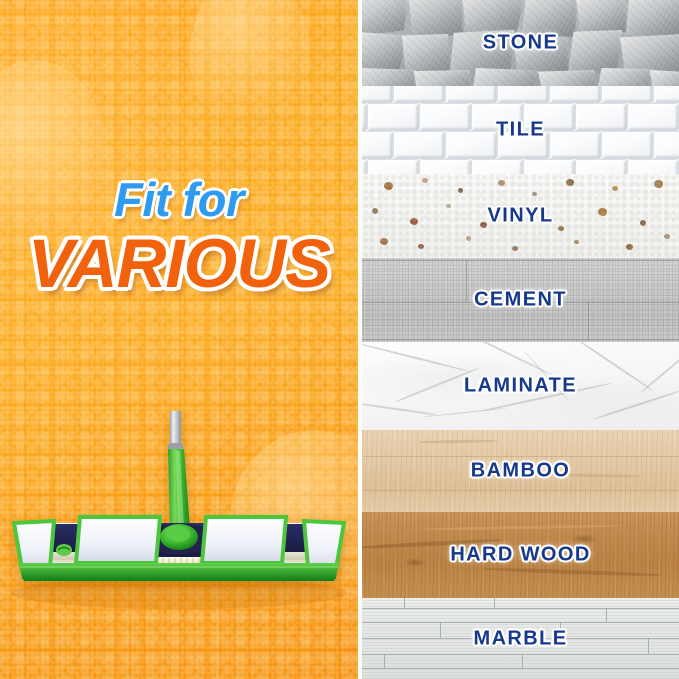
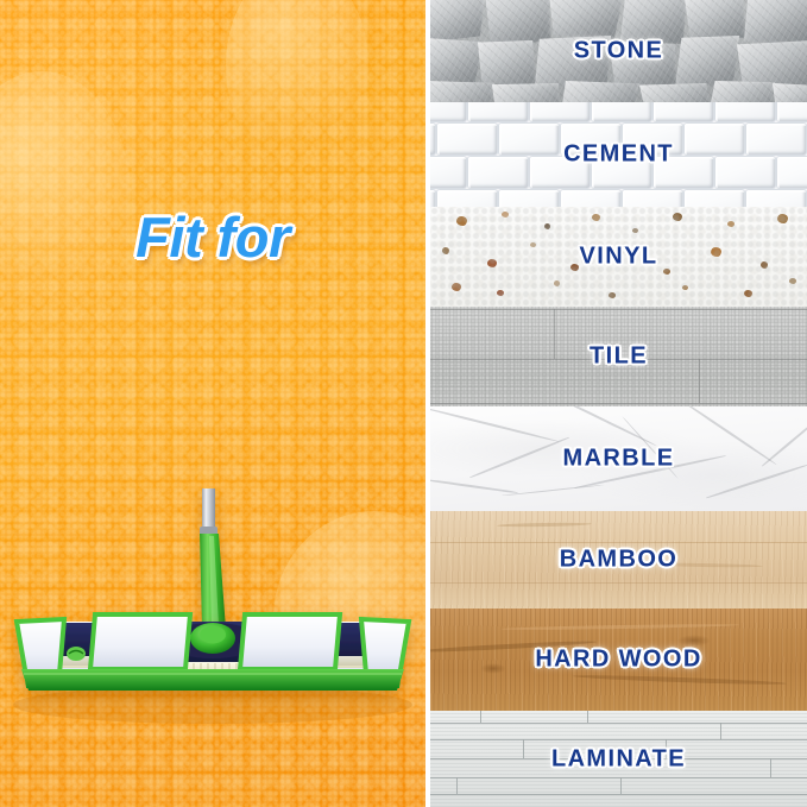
  Fit for
- VARIOUS
  STONE
- TILE
+ CEMENT
  VINYL
- CEMENT
+ TILE
- LAMINATE
+ MARBLE
  BAMBOO
  HARD WOOD
- MARBLE
+ LAMINATE
